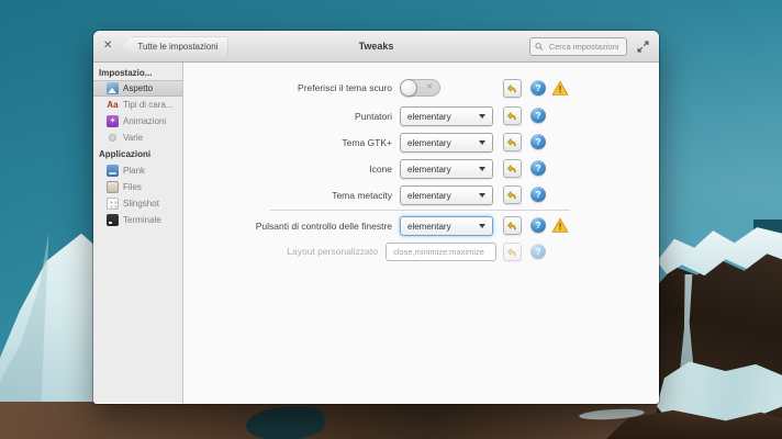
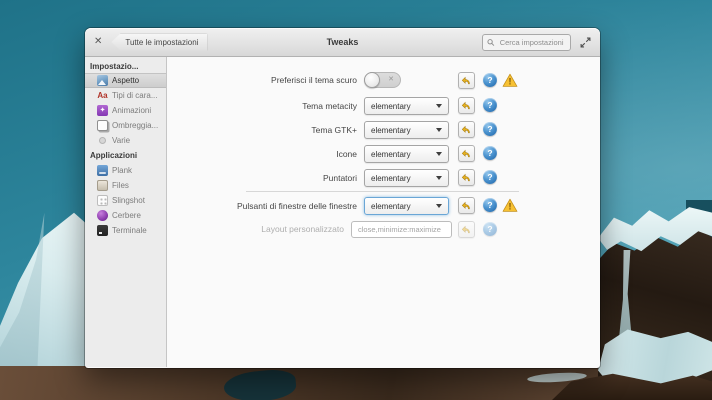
  ✕
  Tutte le impostazioni
  Tweaks
  Cerca impostazioni
  Impostazio...
  Aspetto
  Aa
  Tipi di cara...
  Animazioni
+ Ombreggia...
  Varie
  Applicazioni
  Plank
  Files
  Slingshot
+ Cerbere
  Terminale
  Preferisci il tema scuro
  ?
  !
- Puntatori
+ Tema metacity
  elementary
  ?
  Tema GTK+
  elementary
  ?
  Icone
  elementary
  ?
- Tema metacity
+ Puntatori
  elementary
  ?
- Pulsanti di controllo delle finestre
+ Pulsanti di finestre delle finestre
  elementary
  ?
  !
  Layout personalizzato
  close,minimize:maximize
  ?
